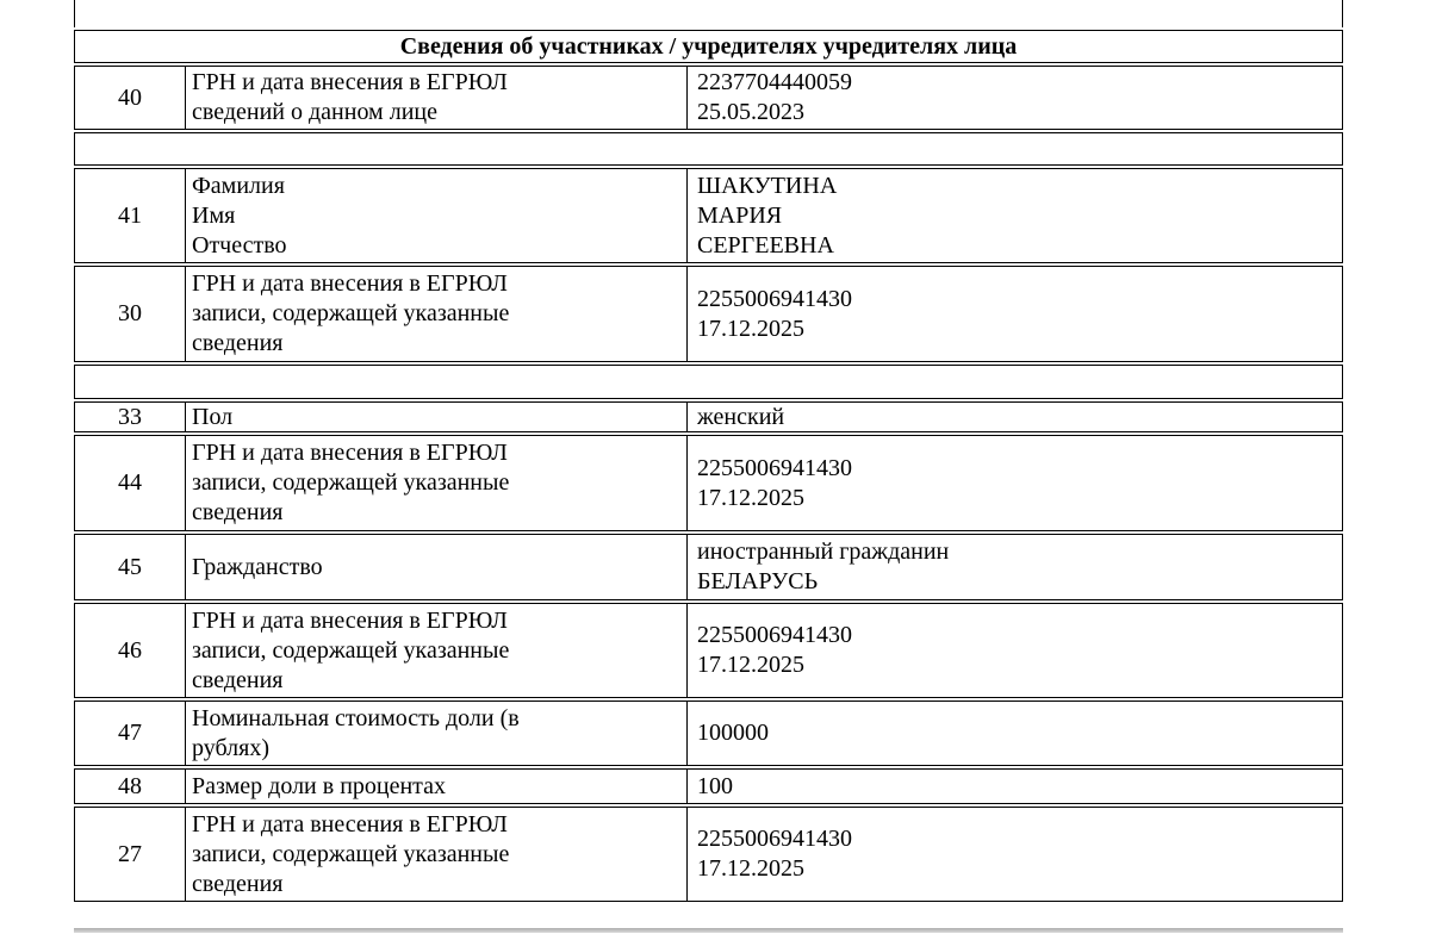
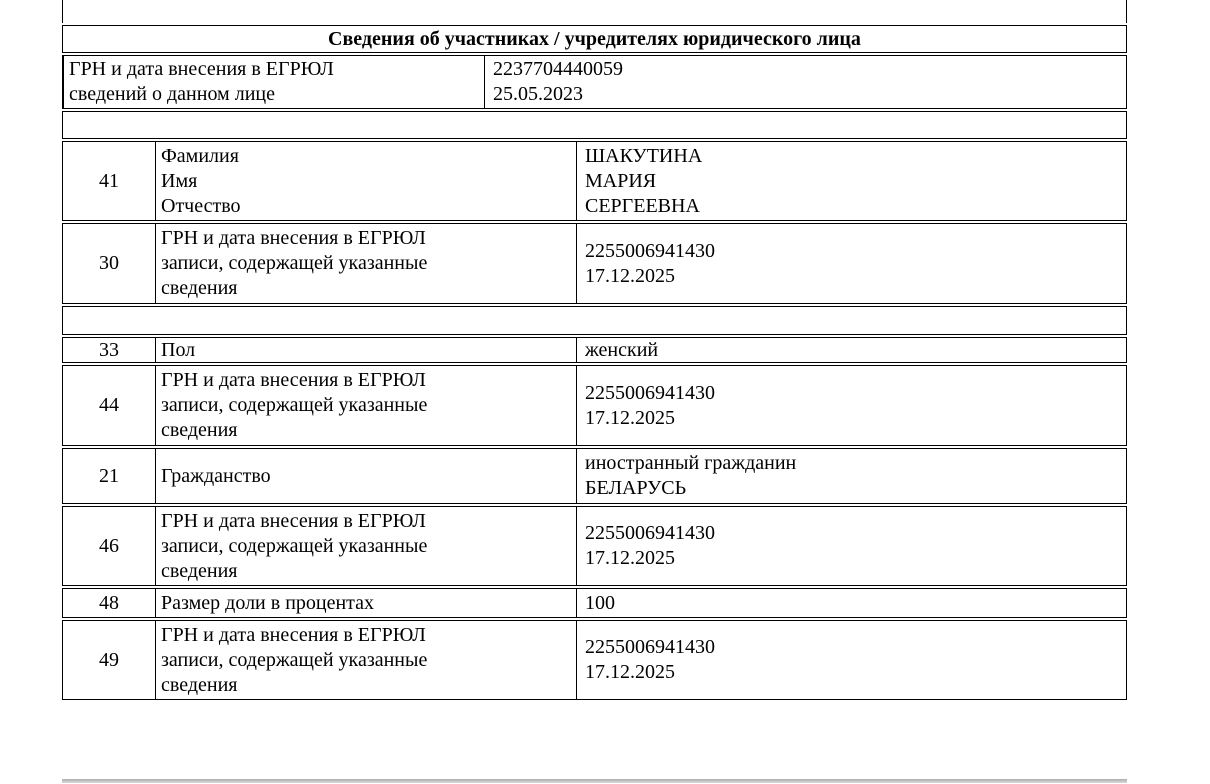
- Сведения об участниках / учредителях учредителях лица
+ Сведения об участниках / учредителях юридического лица
- 40
  ГРН и дата внесения в ЕГРЮЛ
  сведений о данном лице
  2237704440059
  25.05.2023
  41
  Фамилия
  Имя
  Отчество
  ШАКУТИНА
  МАРИЯ
  СЕРГЕЕВНА
  30
  ГРН и дата внесения в ЕГРЮЛ
  записи, содержащей указанные
  сведения
  2255006941430
  17.12.2025
  33
  Пол
  женский
  44
  ГРН и дата внесения в ЕГРЮЛ
  записи, содержащей указанные
  сведения
  2255006941430
  17.12.2025
- 45
+ 21
  Гражданство
  иностранный гражданин
  БЕЛАРУСЬ
  46
  ГРН и дата внесения в ЕГРЮЛ
  записи, содержащей указанные
  сведения
  2255006941430
  17.12.2025
- 47
- Номинальная стоимость доли (в
- рублях)
- 100000
  48
  Размер доли в процентах
  100
- 27
+ 49
  ГРН и дата внесения в ЕГРЮЛ
  записи, содержащей указанные
  сведения
  2255006941430
  17.12.2025
